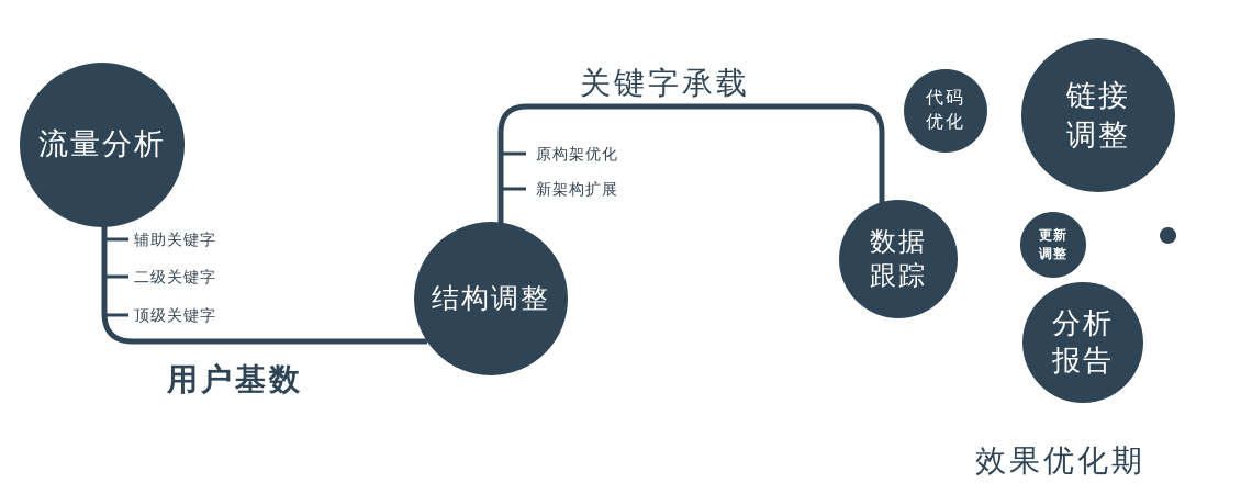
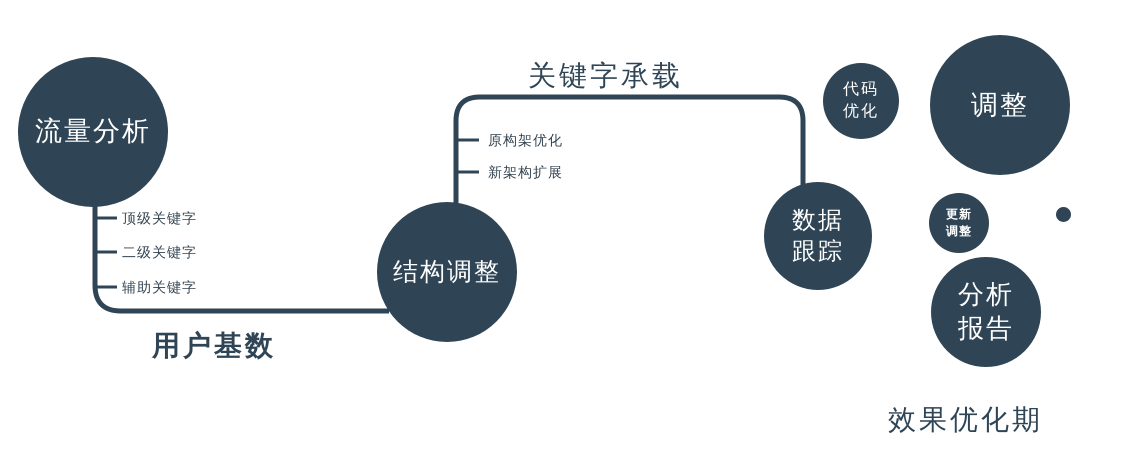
  流量分析
  结构调整
  数据
  跟踪
  代码
  优化
- 链接
  调整
  更新
  调整
  分析
  报告
  关键字承载
  用户基数
  效果优化期
- 辅助关键字
+ 顶级关键字
  二级关键字
- 顶级关键字
+ 辅助关键字
  原构架优化
  新架构扩展
